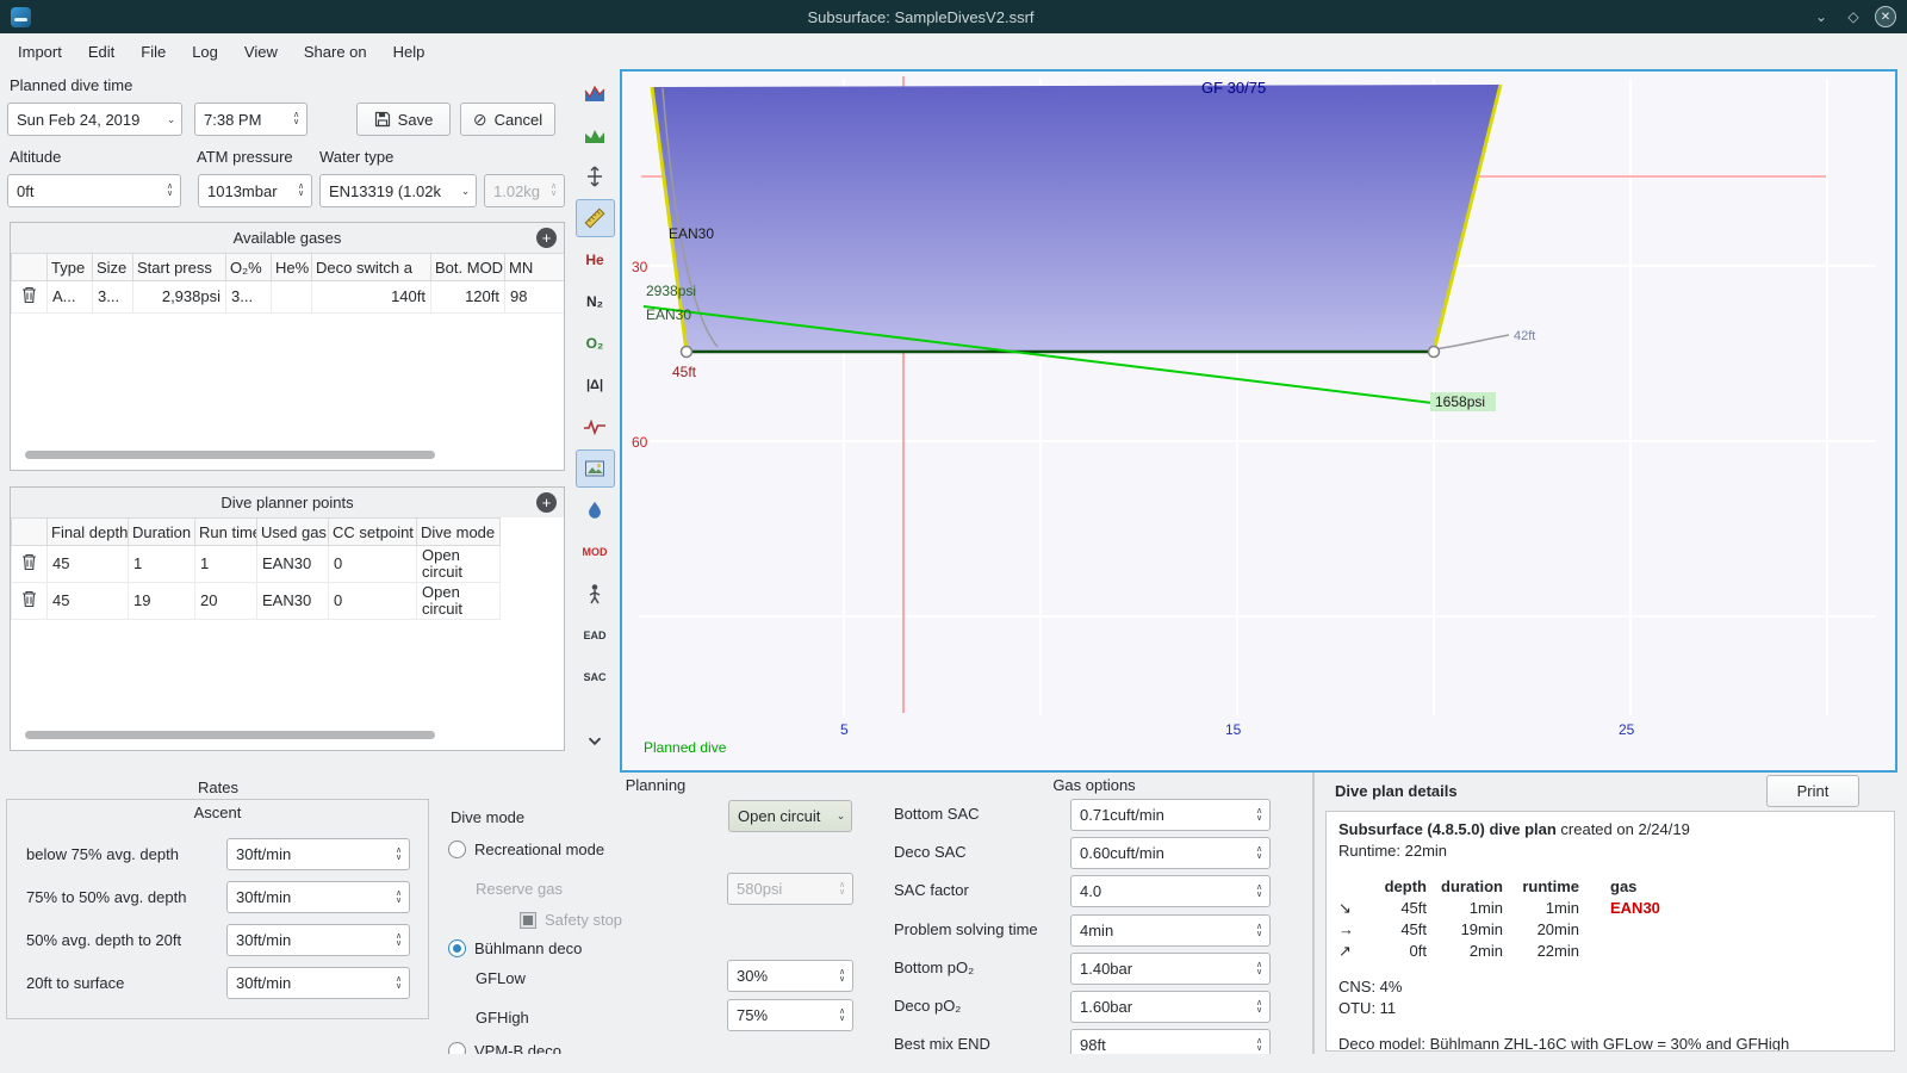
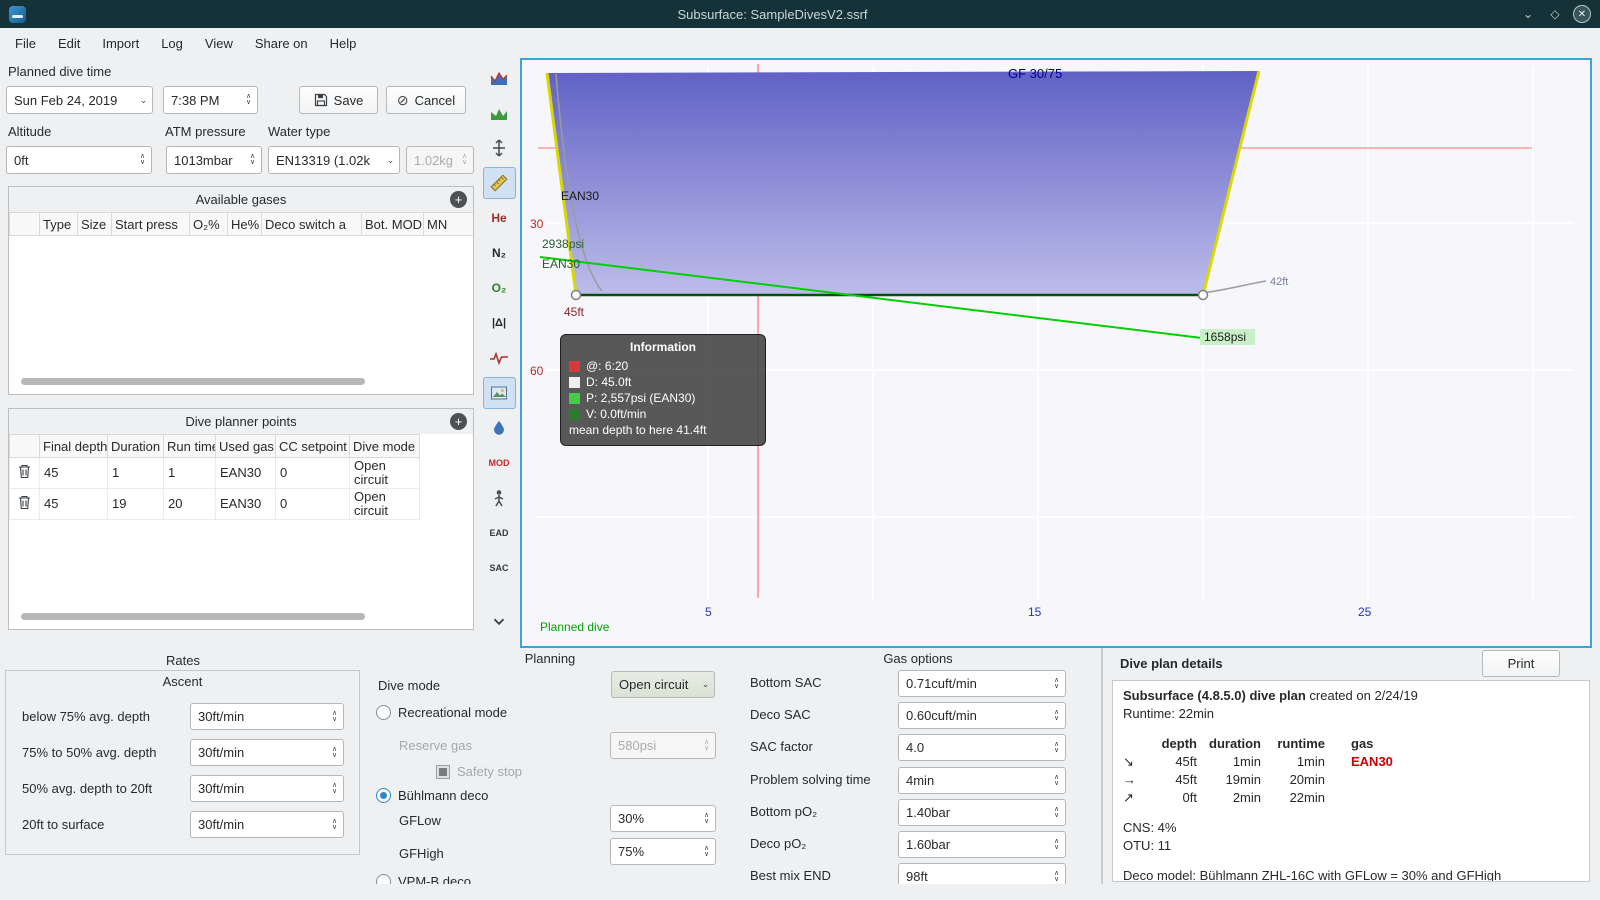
  Subsurface: SampleDivesV2.ssrf
  ⌄
  ◇
  ✕
- Import
+ File
  Edit
- File
+ Import
  Log
  View
  Share on
  Help
  Planned dive time
  Sun Feb 24, 2019
  ⌄
  7:38 PM
  Save
  ⊘
  Cancel
  Altitude
  ATM pressure
  Water type
  0ft
  1013mbar
  EN13319 (1.02k
  ⌄
  1.02kg
  Available gases
  +
  	Type	Size	Start press	O₂%	He%	Deco switch a	Bot. MOD	MN
- 	A...	3...	2,938psi	3...		140ft	120ft	98
  Dive planner points
  +
  	Final depth	Duration	Run tim	Used gas	CC setpoint	Dive mode
  	45	1	1	EAN30	0	Open circuit
  	45	19	20	EAN30	0	Open circuit
  He
  N₂
  O₂
  |Δ|
  MOD
  EAD
  SAC
  GF 30/75
  EAN30
  2938psi
  EAN30
  45ft
  42ft
  1658psi
  30
  60
  5
  15
  25
  Planned dive
+ Information
+ @: 6:20
+ D: 45.0ft
+ P: 2,557psi (EAN30)
+ V: 0.0ft/min
+ mean depth to here 41.4ft
  Rates
  Ascent
  below 75% avg. depth
  30ft/min
  75% to 50% avg. depth
  30ft/min
  50% avg. depth to 20ft
  30ft/min
  20ft to surface
  30ft/min
  Planning
  Dive mode
  Open circuit
  ⌄
  Recreational mode
  Reserve gas
  580psi
  Safety stop
  Bühlmann deco
  GFLow
  30%
  GFHigh
  75%
  VPM-B deco
  Gas options
  Bottom SAC
  0.71cuft/min
  Deco SAC
  0.60cuft/min
  SAC factor
  4.0
  Problem solving time
  4min
  Bottom pO₂
  1.40bar
  Deco pO₂
  1.60bar
  Best mix END
  98ft
  Dive plan details
  Print
  Subsurface (4.8.5.0) dive plan created on 2/24/19
  Runtime: 22min
  depth
  duration
  runtime
  gas
  ↘
  45ft
  1min
  1min
  EAN30
  →
  45ft
  19min
  20min
  ↗
  0ft
  2min
  22min
  CNS: 4%
  OTU: 11
  Deco model: Bühlmann ZHL-16C with GFLow = 30% and GFHigh
